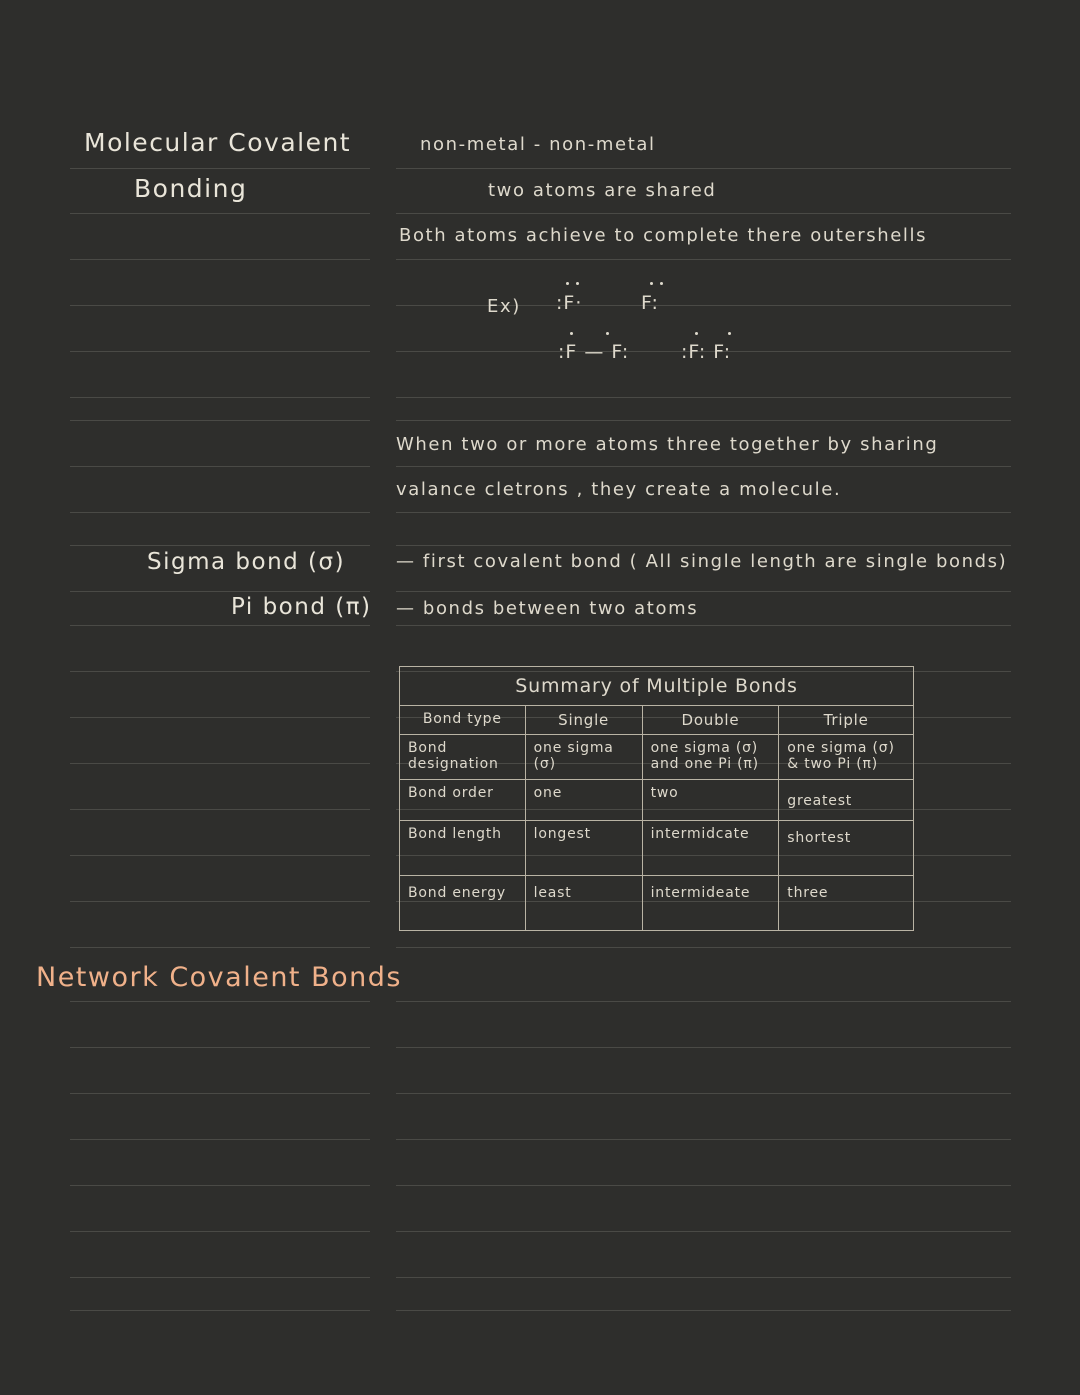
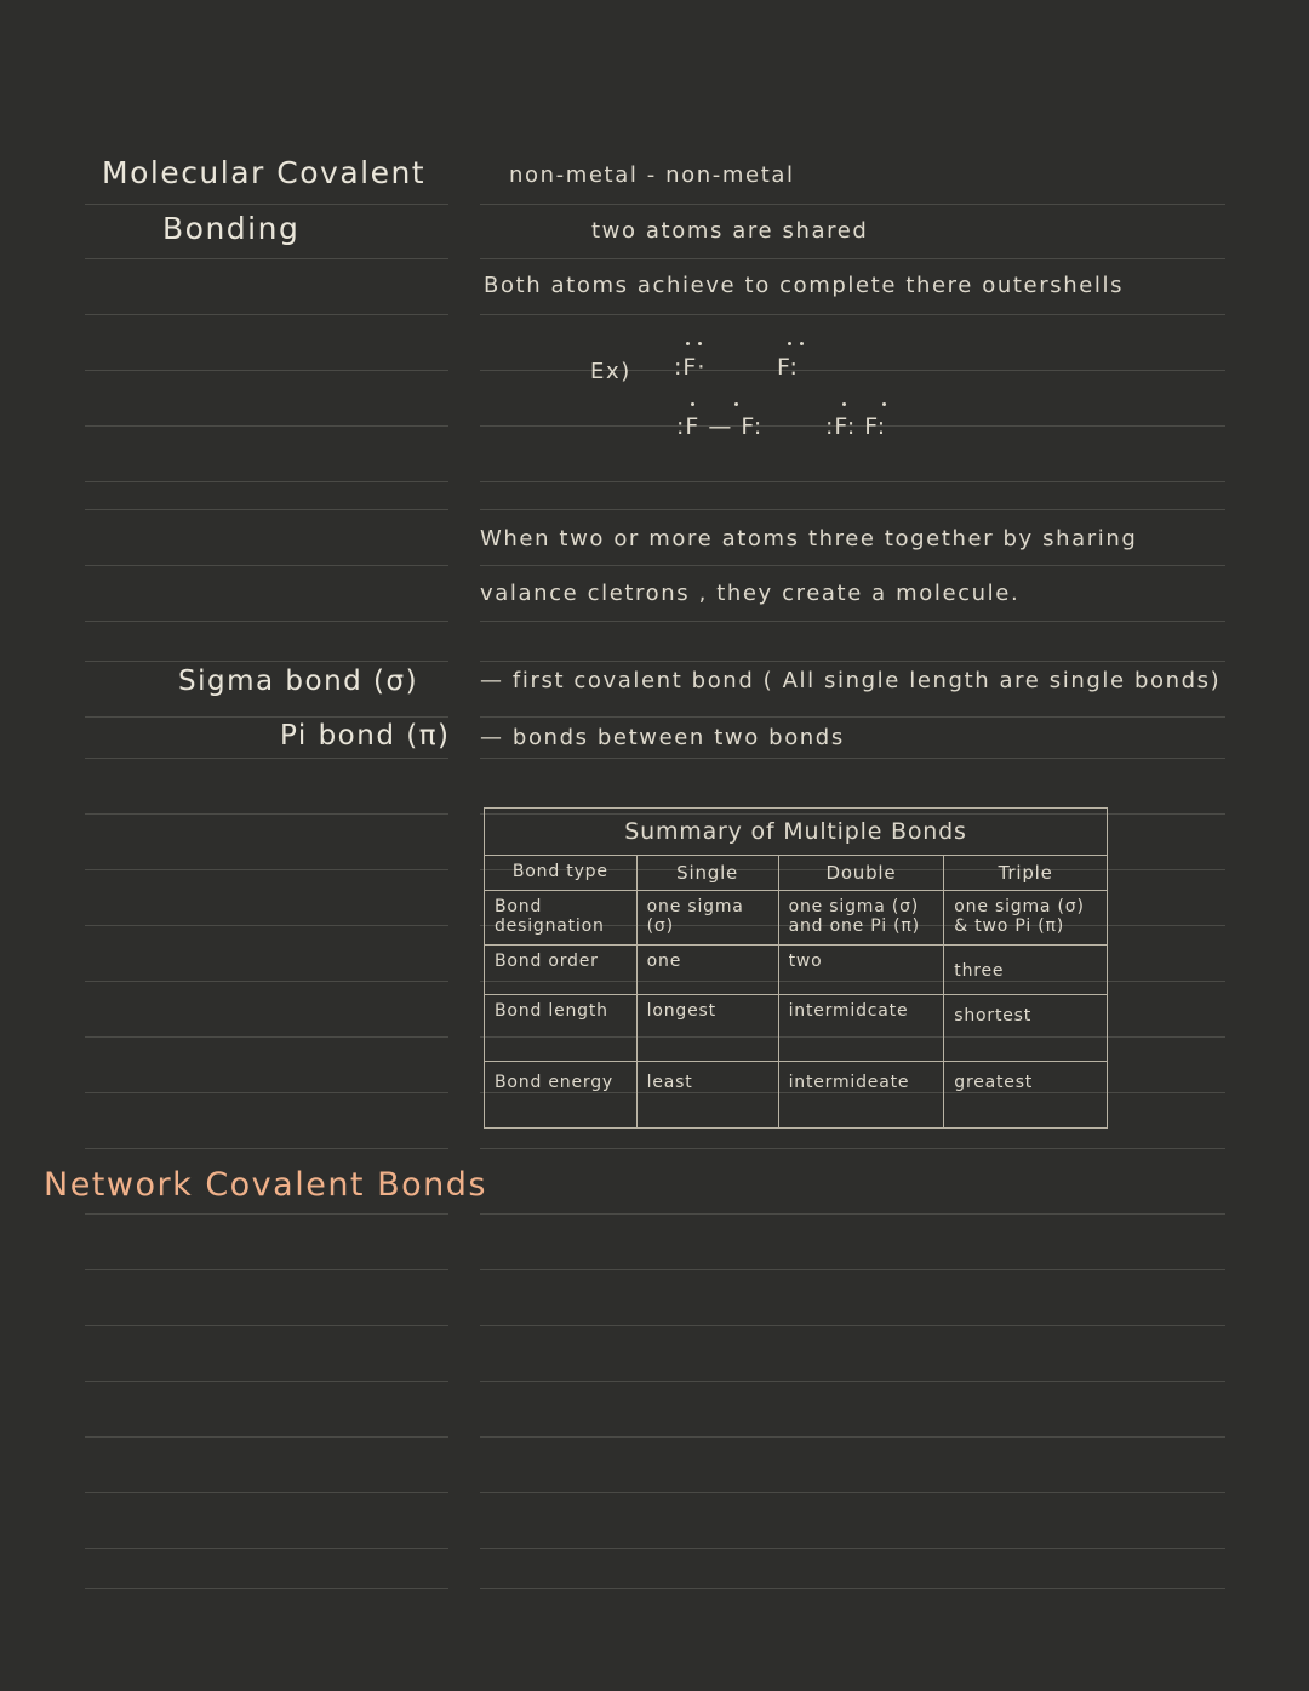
  Molecular Covalent
  Bonding
  Sigma bond (σ)
  Pi bond (π)
  Network Covalent Bonds
  non-metal - non-metal
  two atoms are shared
  Both atoms achieve to complete there outershells
  Ex)
  :F·
  F:
  :F — F:
  :F: F:
  When two or more atoms three together by sharing
  valance cletrons , they create a molecule.
  — first covalent bond ( All single length are single bonds)
- — bonds between two atoms
+ — bonds between two bonds
  Summary of Multiple Bonds
  Bond type	Single	Double	Triple
  Bond designation	one sigma (σ)	one sigma (σ) and one Pi (π)	one sigma (σ) & two Pi (π)
- Bond order	one	two	greatest
+ Bond order	one	two	three
  Bond length	longest	intermidcate	shortest
- Bond energy	least	intermideate	three
+ Bond energy	least	intermideate	greatest
